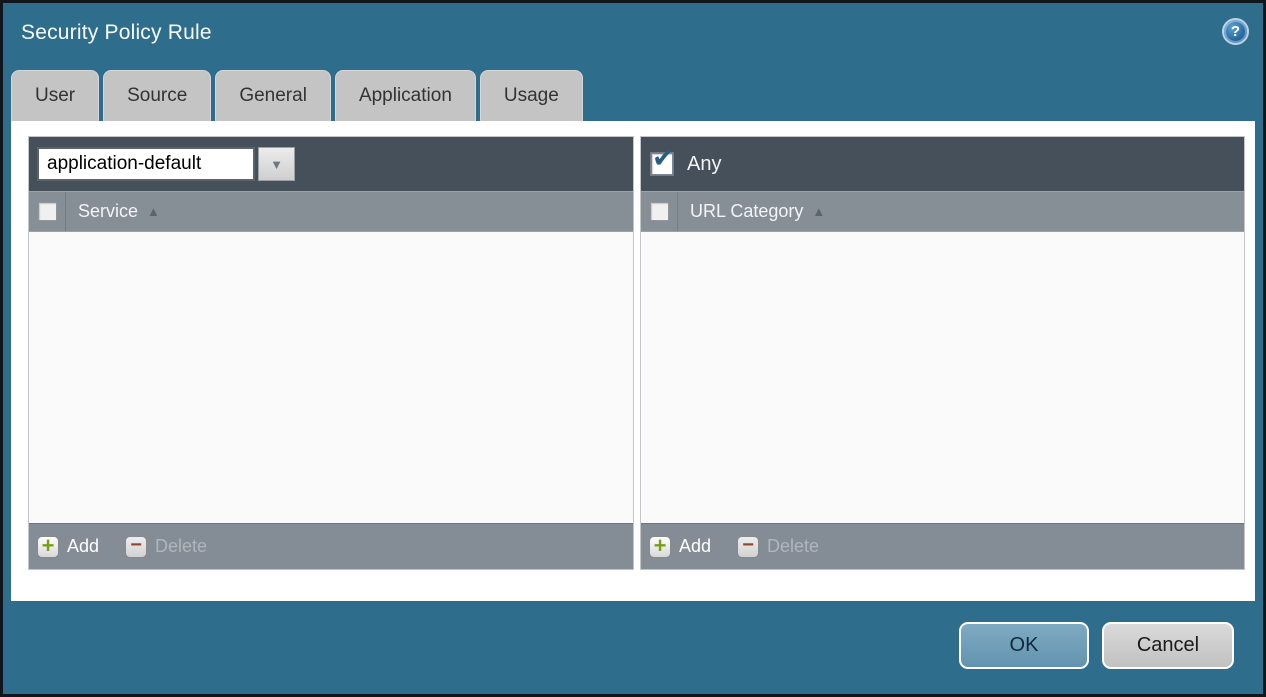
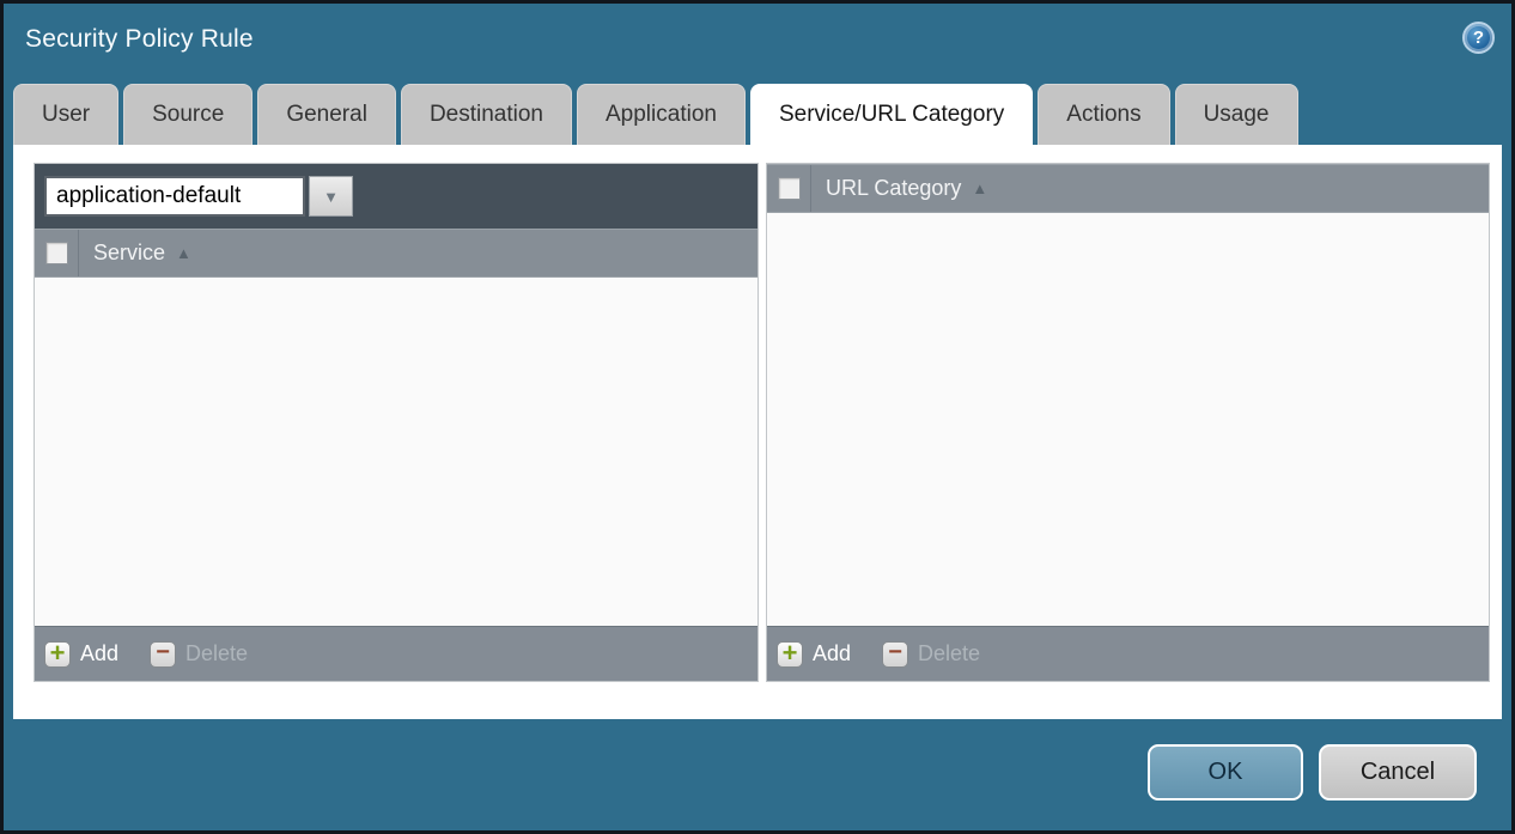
  Security Policy Rule
  ?
  User
  Source
  General
+ Destination
  Application
+ Service/URL Category
+ Actions
  Usage
  application-default
  ▼
  Service
  ▲
  +
  Add
  −
  Delete
- ✔
- Any
  URL Category
  ▲
  +
  Add
  −
  Delete
  OK
  Cancel
